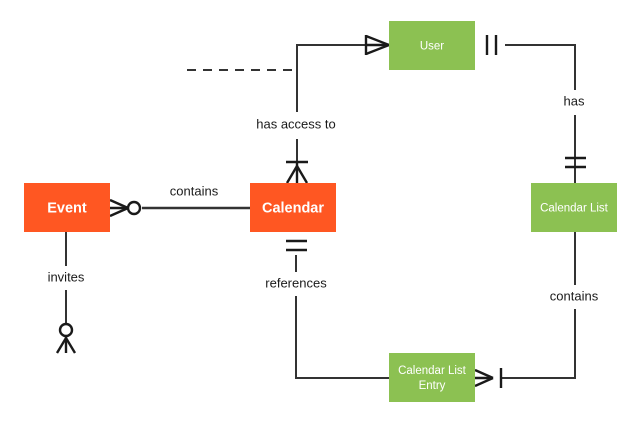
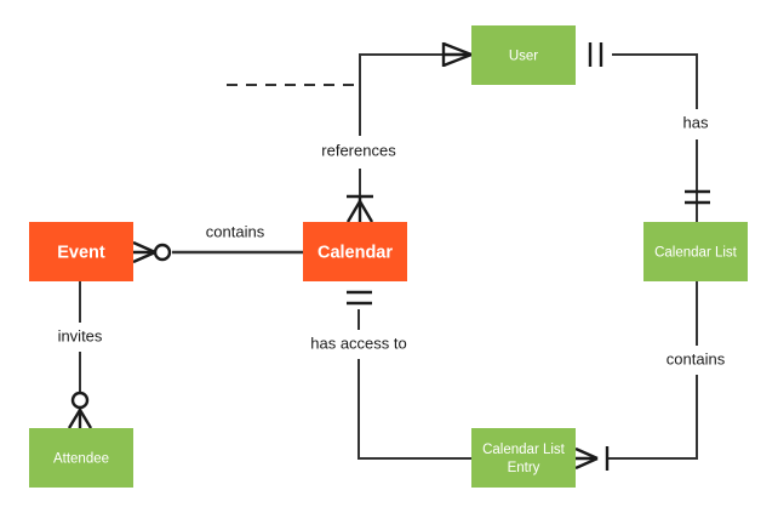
  User
  Event
  Calendar
  Calendar List
+ Attendee
  Calendar List
  Entry
- has access to
+ references
  contains
  invites
- references
+ has access to
  has
  contains
